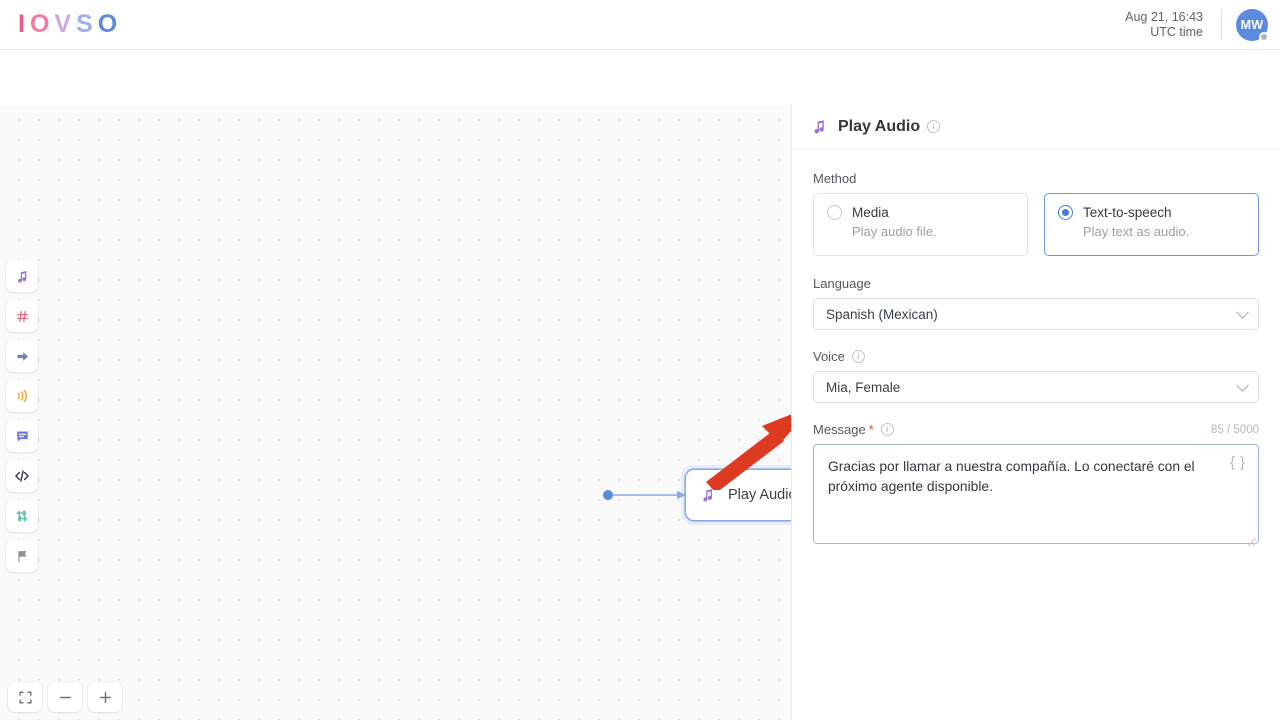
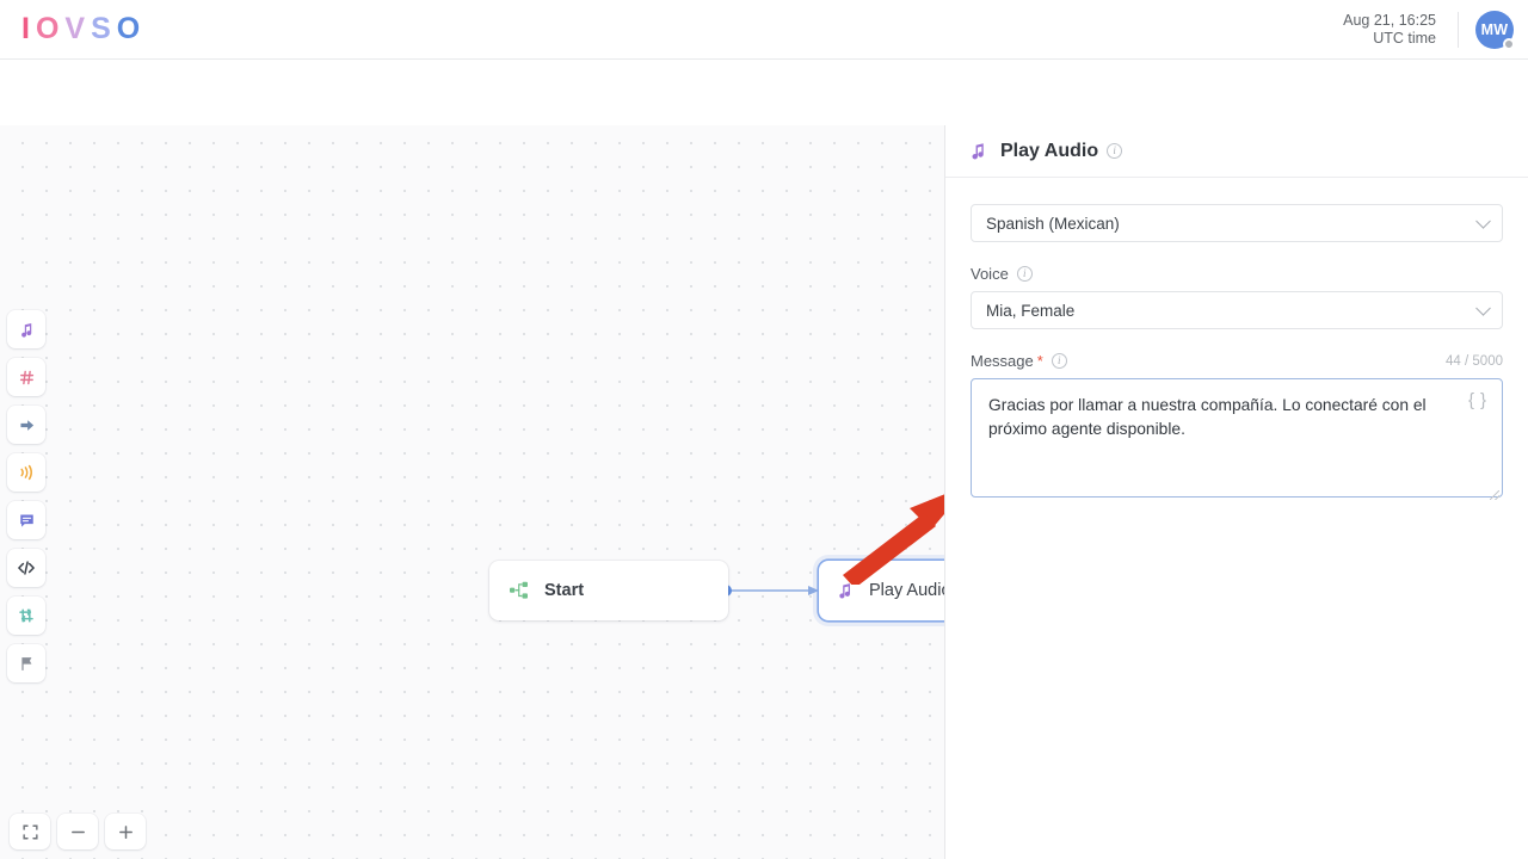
  I
  O
  V
  S
  O
- Aug 21, 16:43
+ Aug 21, 16:25
  UTC time
  MW
+ Start
  Play Audi
  Play Audio
  i
- Method
- Media
- Play audio file.
- Text-to-speech
- Play text as audio.
- Language
  Spanish (Mexican)
  Voice
  i
  Mia, Female
  Message
  *
  i
- 85 / 5000
+ 44 / 5000
  { }
